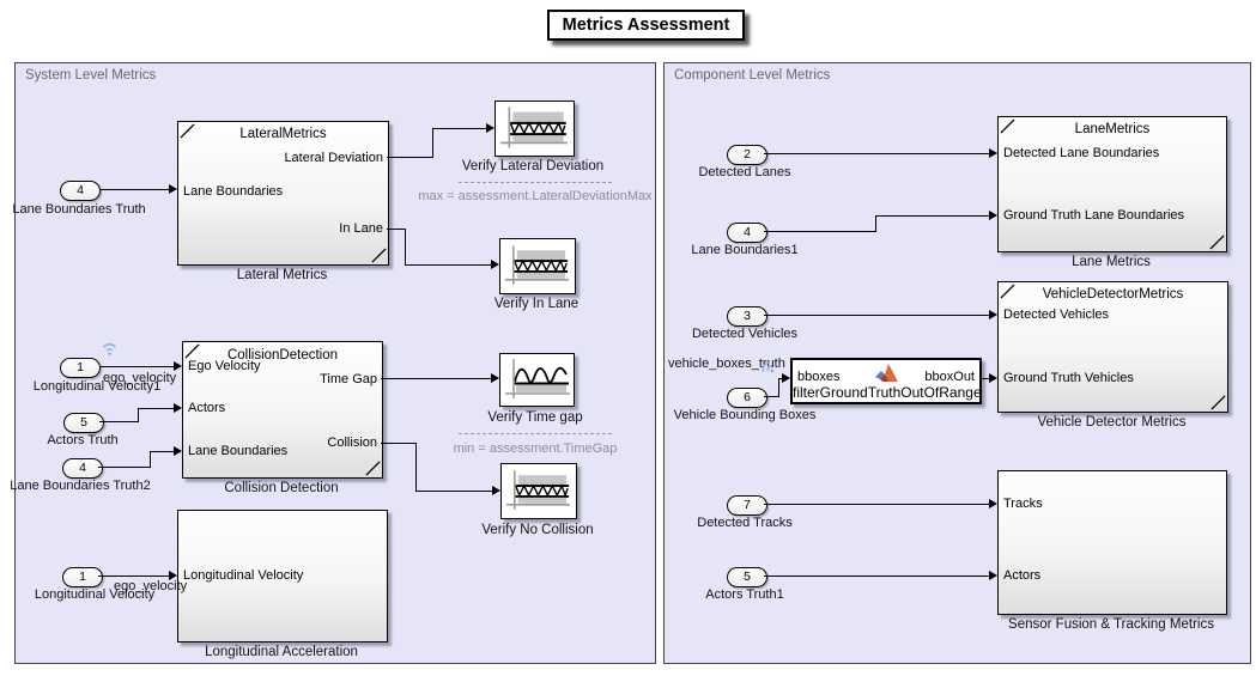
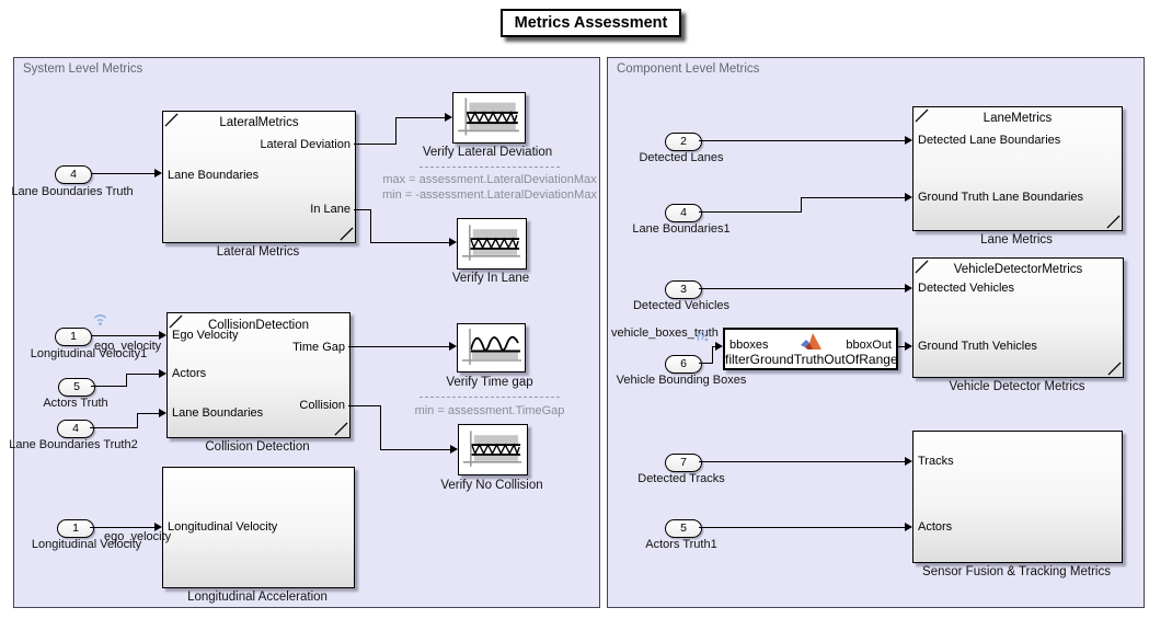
  Metrics Assessment
  System Level Metrics
  Component Level Metrics
  LateralMetrics
  Lateral Deviation
  Lane Boundaries
  In Lane
  Lateral Metrics
  CollisionDetection
  Ego Velocity
  Time Gap
  Actors
  Collision
  Lane Boundaries
  Collision Detection
  Longitudinal Velocity
  Longitudinal Acceleration
  Verify Lateral Deviation
  Verify In Lane
  Verify Time gap
  Verify No Collision
  max = assessment.LateralDeviationMax
+ min = -assessment.LateralDeviationMax
  min = assessment.TimeGap
  4
  Lane Boundaries Truth
  1
  ego_velocity
  Longitudinal Velocity1
  5
  Actors Truth
  4
  Lane Boundaries Truth2
  1
  ego_velocity
  Longitudinal Velocity
  LaneMetrics
  Detected Lane Boundaries
  Ground Truth Lane Boundaries
  Lane Metrics
  VehicleDetectorMetrics
  Detected Vehicles
  Ground Truth Vehicles
  Vehicle Detector Metrics
  bboxes
  bboxOut
  filterGroundTruthOutOfRange
  Tracks
  Actors
  Sensor Fusion & Tracking Metrics
  2
  Detected Lanes
  4
  Lane Boundaries1
  3
  Detected Vehicles
  6
  vehicle_boxes_tuth
  Vehicle Bounding Boxes
  7
  Detected Tracks
  5
  Actors Truth1
